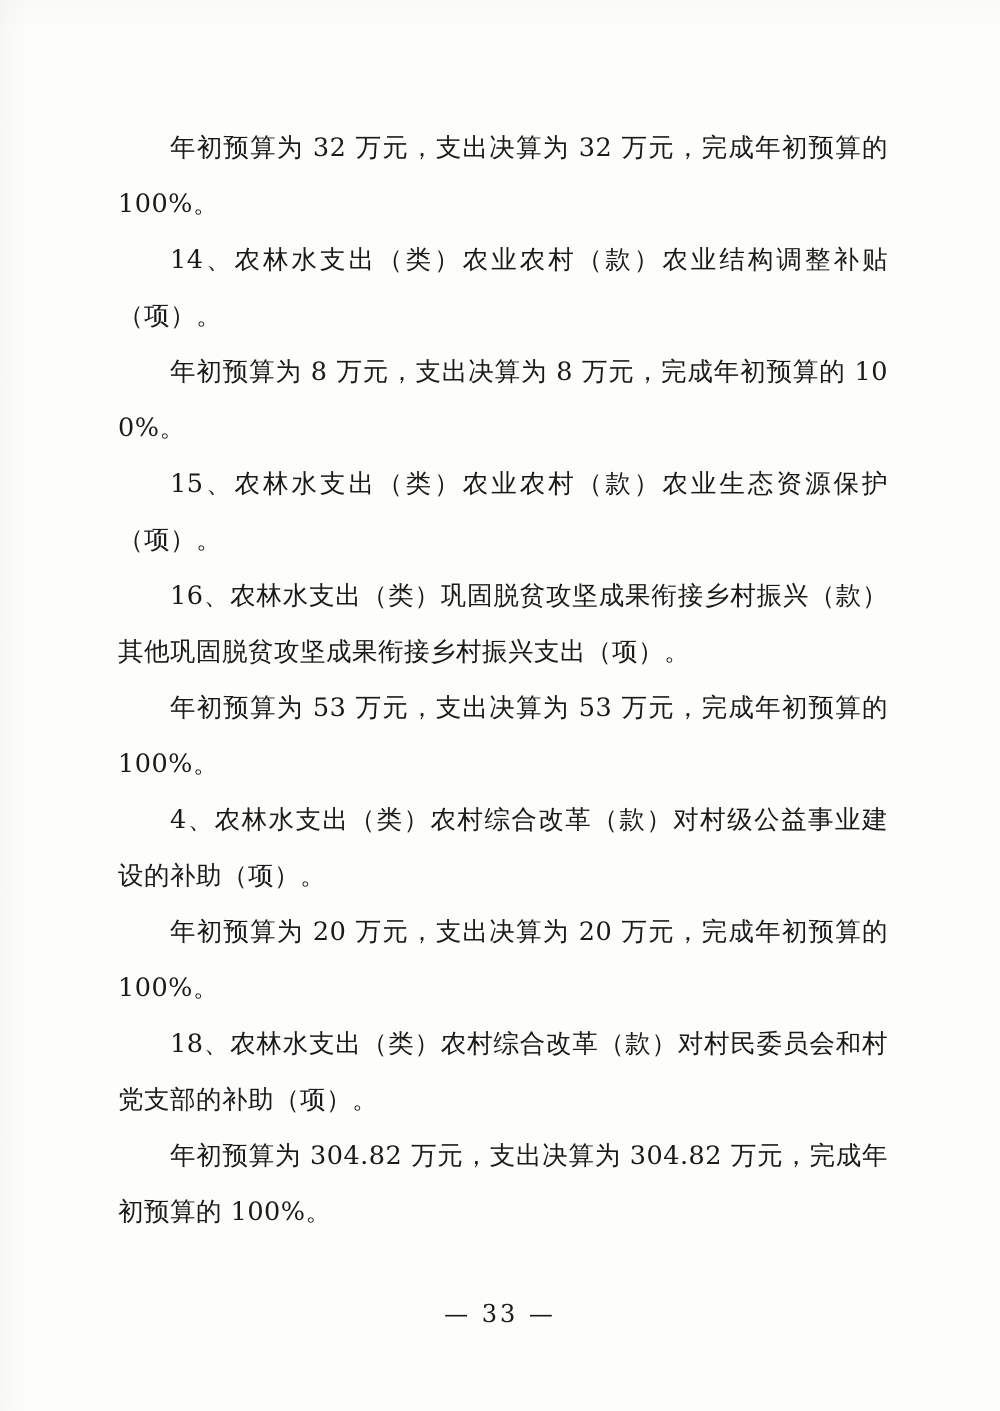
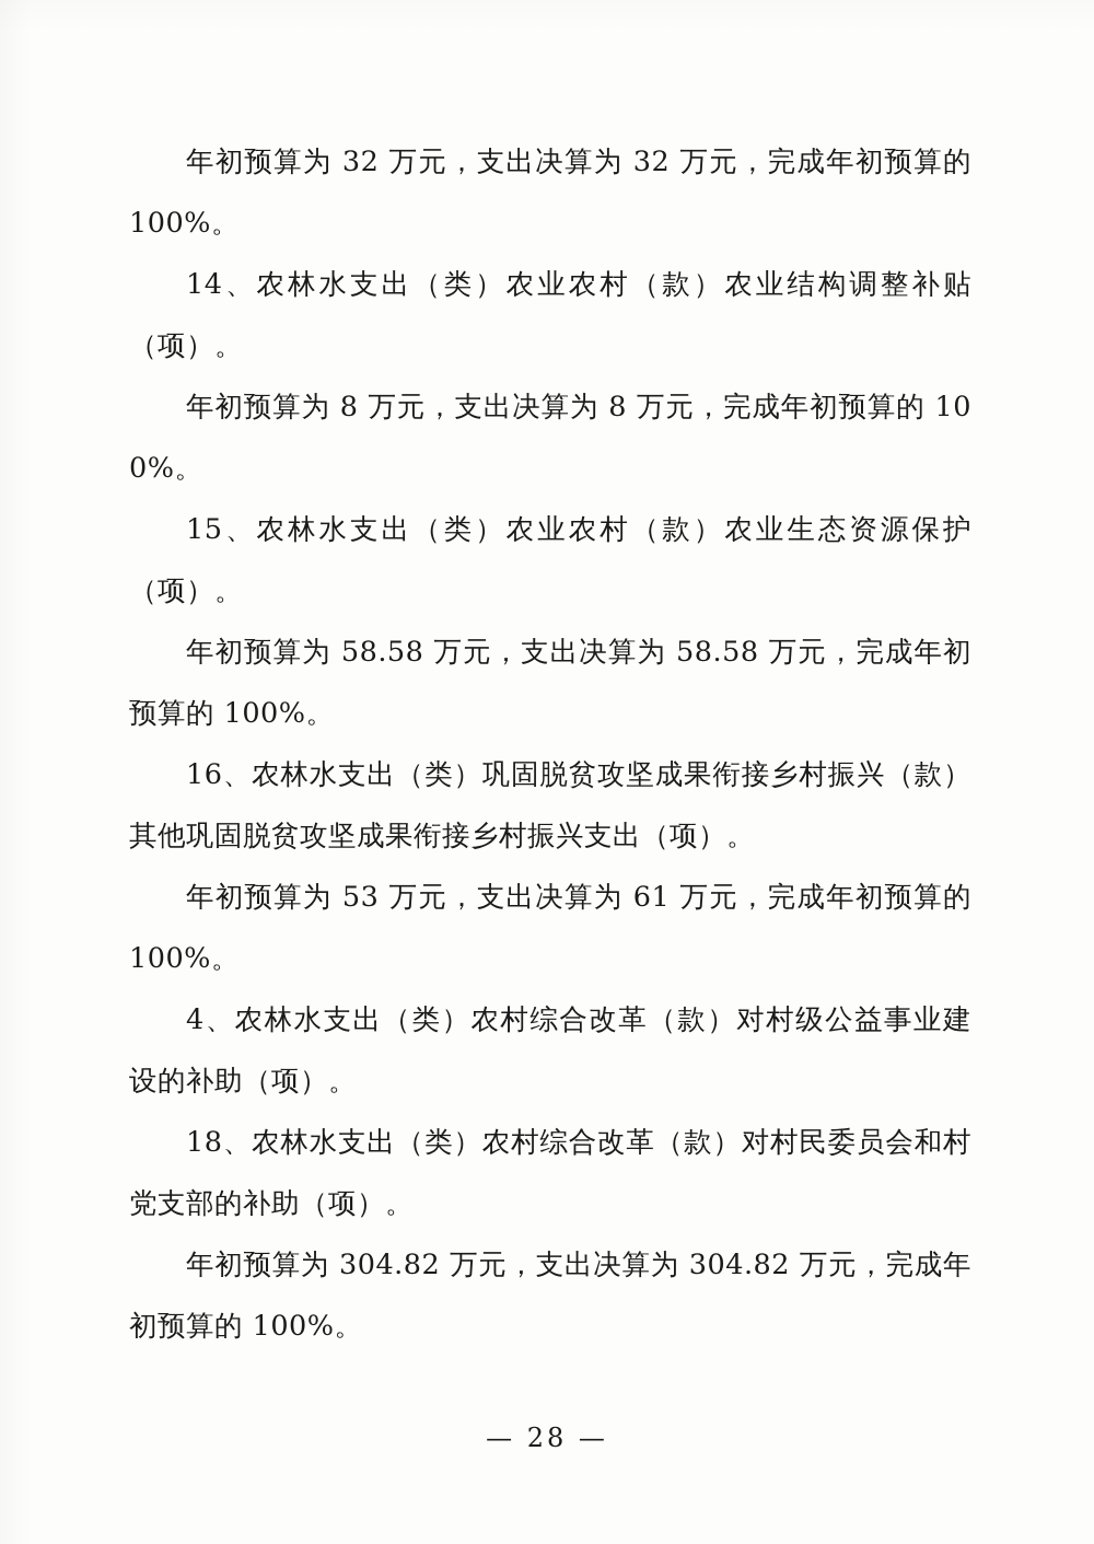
  年初预算为 32 万元，支出决算为 32 万元，完成年初预算的 100%。
  14、农林水支出（类）农业农村（款）农业结构调整补贴（项）。
  年初预算为 8 万元，支出决算为 8 万元，完成年初预算的 100%。
  15、农林水支出（类）农业农村（款）农业生态资源保护（项）。
+ 年初预算为 58.58 万元，支出决算为 58.58 万元，完成年初预算的 100%。
  16、农林水支出（类）巩固脱贫攻坚成果衔接乡村振兴（款）其他巩固脱贫攻坚成果衔接乡村振兴支出（项）。
- 年初预算为 53 万元，支出决算为 53 万元，完成年初预算的 100%。
+ 年初预算为 53 万元，支出决算为 61 万元，完成年初预算的 100%。
  4、农林水支出（类）农村综合改革（款）对村级公益事业建设的补助（项）。
- 年初预算为 20 万元，支出决算为 20 万元，完成年初预算的 100%。
  18、农林水支出（类）农村综合改革（款）对村民委员会和村党支部的补助（项）。
  年初预算为 304.82 万元，支出决算为 304.82 万元，完成年初预算的 100%。
- — 33 —
+ — 28 —
